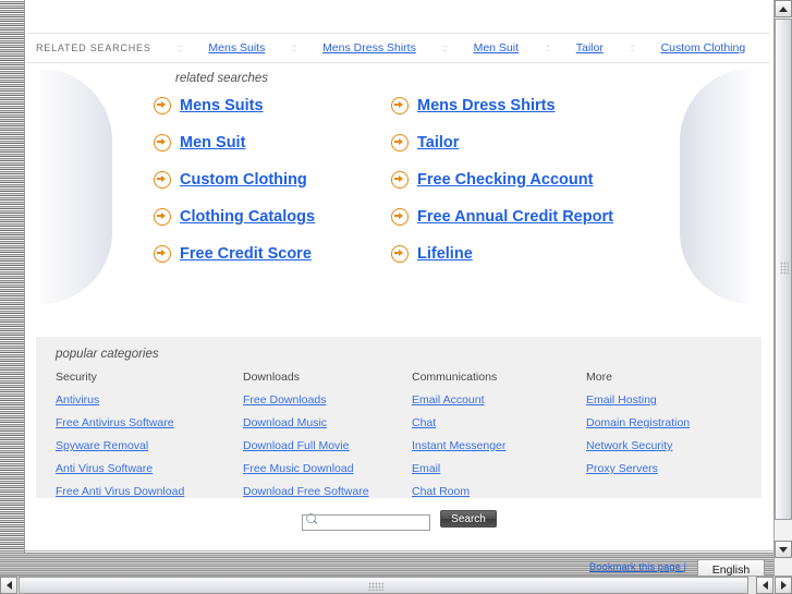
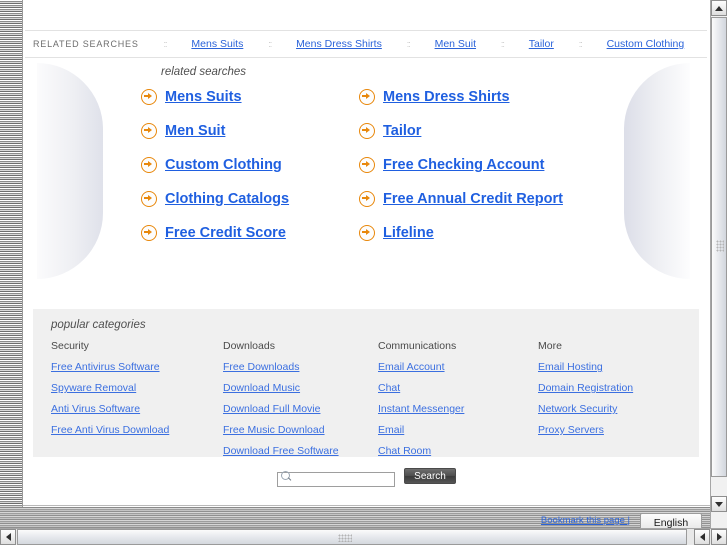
  RELATED SEARCHES
  ::
  Mens Suits
  ::
  Mens Dress Shirts
  ::
  Men Suit
  ::
  Tailor
  ::
  Custom Clothing
  related searches
  Mens Suits
  Mens Dress Shirts
  Men Suit
  Tailor
  Custom Clothing
  Free Checking Account
  Clothing Catalogs
  Free Annual Credit Report
  Free Credit Score
  Lifeline
  popular categories
  Security
- Antivirus
  Free Antivirus Software
  Spyware Removal
  Anti Virus Software
  Free Anti Virus Download
  Downloads
  Free Downloads
  Download Music
  Download Full Movie
  Free Music Download
  Download Free Software
  Communications
  Email Account
  Chat
  Instant Messenger
  Email
  Chat Room
  More
  Email Hosting
  Domain Registration
  Network Security
  Proxy Servers
  Search
  Bookmark this page |
  English
